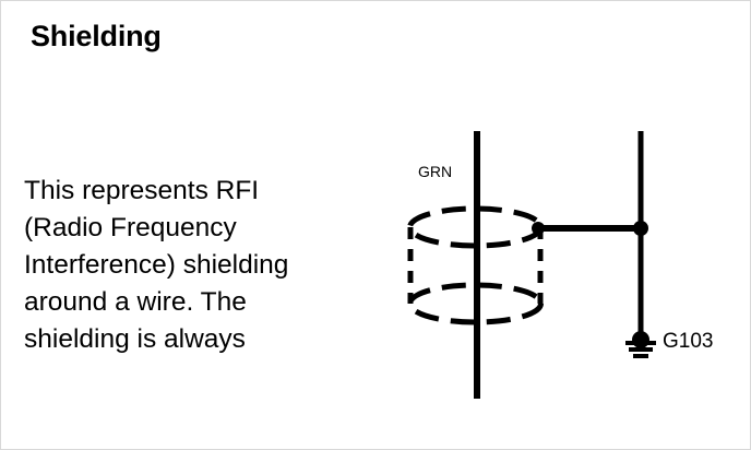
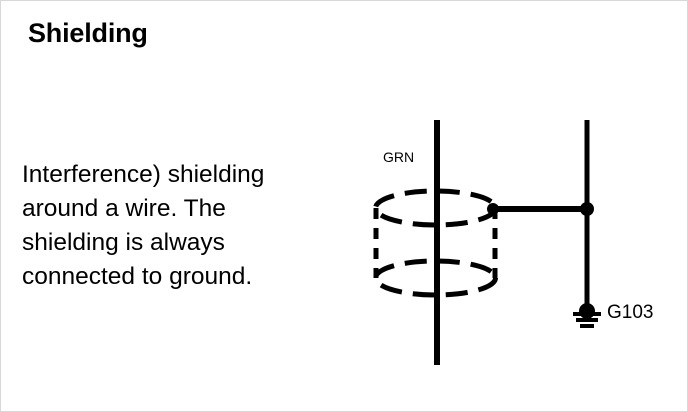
  Shielding
- This represents RFI
- (Radio Frequency
  Interference) shielding
  around a wire. The
  shielding is always
+ connected to ground.
  GRN
  G103
